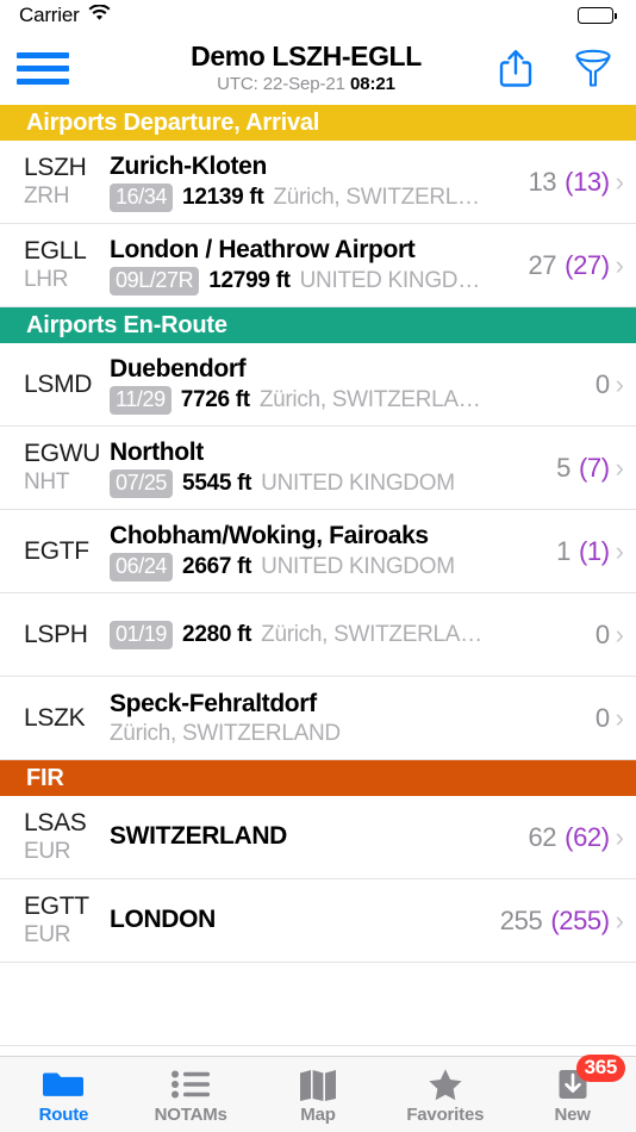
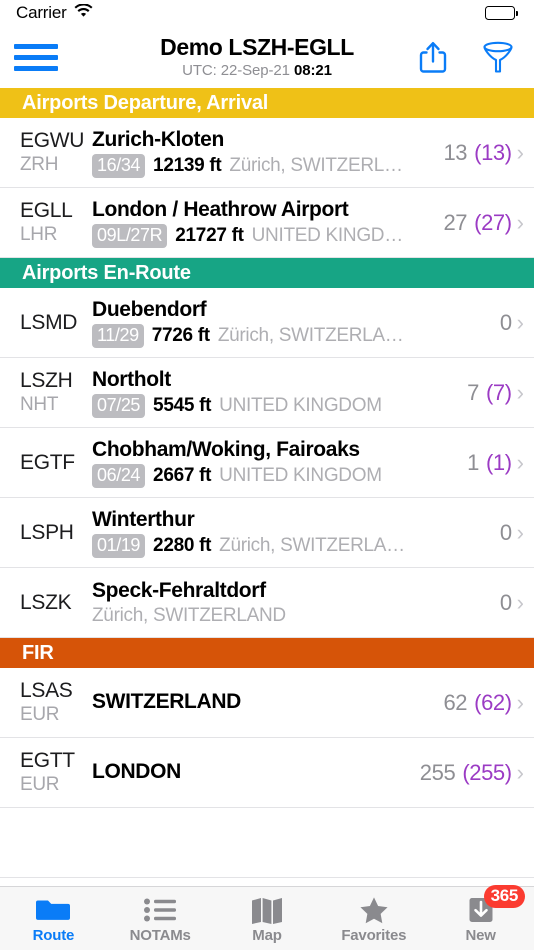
  Carrier
  Demo LSZH-EGLL
  UTC: 22-Sep-21 08:21
  Airports Departure, Arrival
- LSZH
+ EGWU
  ZRH
  Zurich-Kloten
  16/34
  12139 ft
  Zürich, SWITZERL…
  13
  (13)
  ›
  EGLL
  LHR
  London / Heathrow Airport
  09L/27R
- 12799 ft
+ 21727 ft
  UNITED KINGD…
  27
  (27)
  ›
  Airports En-Route
  LSMD
  Duebendorf
  11/29
  7726 ft
  Zürich, SWITZERLA…
  0
  ›
- EGWU
+ LSZH
  NHT
  Northolt
  07/25
  5545 ft
  UNITED KINGDOM
- 5
+ 7
  (7)
  ›
  EGTF
  Chobham/Woking, Fairoaks
  06/24
  2667 ft
  UNITED KINGDOM
  1
  (1)
  ›
  LSPH
+ Winterthur
  01/19
  2280 ft
  Zürich, SWITZERLA…
  0
  ›
  LSZK
  Speck-Fehraltdorf
  Zürich, SWITZERLAND
  0
  ›
  FIR
  LSAS
  EUR
  SWITZERLAND
  62
  (62)
  ›
  EGTT
  EUR
  LONDON
  255
  (255)
  ›
  Route
  NOTAMs
  Map
  Favorites
  365
  New
